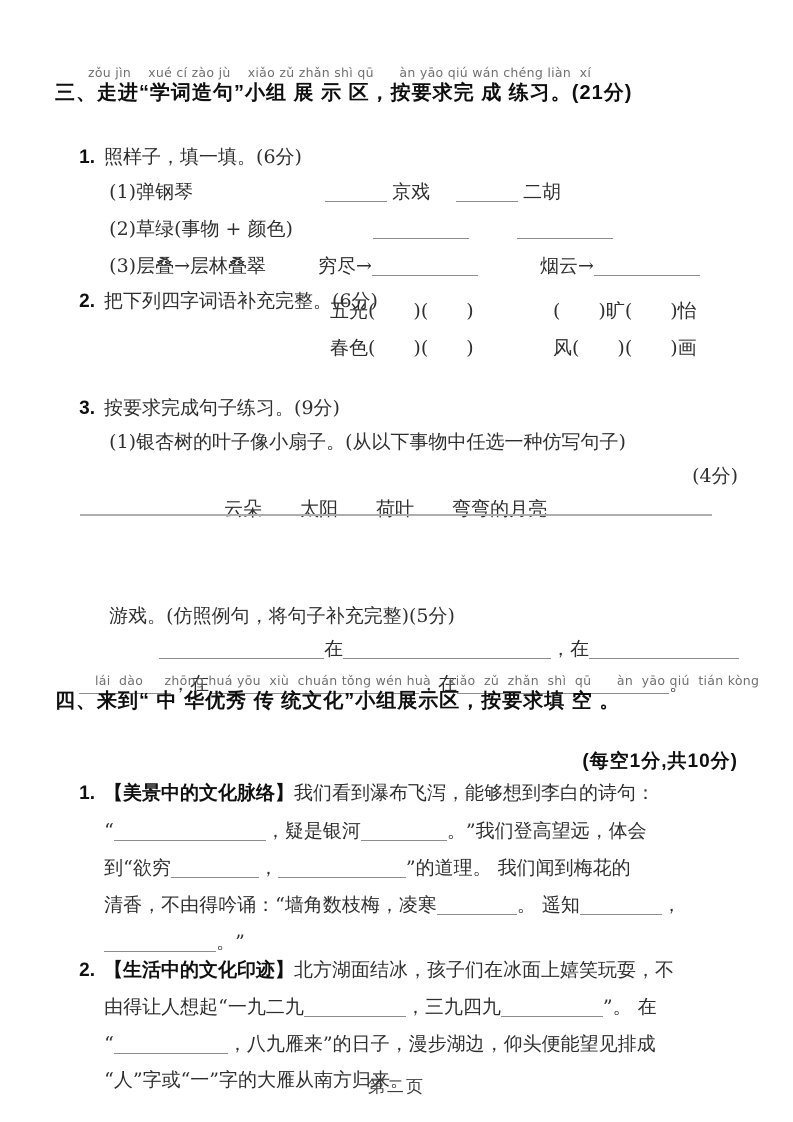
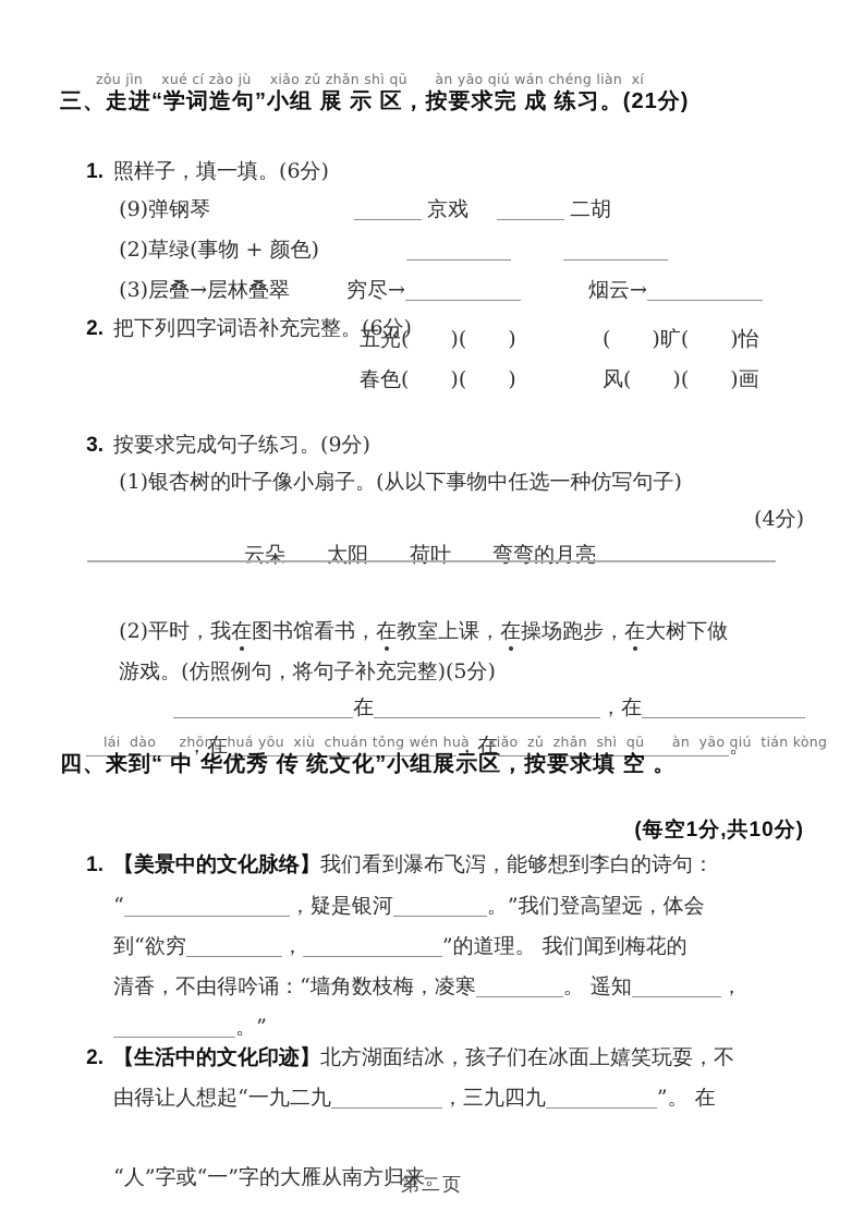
  zǒu jìn xué cí zào jù xiǎo zǔ zhǎn shì qū àn yāo qiú wán chéng liàn xí
  三、走进“学词造句”小组 展 示 区，按要求完 成 练习。(21分)
  1. 照样子，填一填。(6分)
- (1)弹钢琴 京戏 二胡
+ (9)弹钢琴 京戏 二胡
  (2)草绿(事物 + 颜色)
  (3)层叠→层林叠翠 穷尽→ 烟云→
  2. 把下列四字词语补充完整。(6分)
  五光( )( )
  ( )旷( )怡
  春色( )( )
  风( )( )画
  3. 按要求完成句子练习。(9分)
  (1)银杏树的叶子像小扇子。(从以下事物中任选一种仿写句子)
  (4分)
  云朵 太阳 荷叶 弯弯的月亮
+ (2)平时，我在图书馆看书，在教室上课，在操场跑步，在大树下做
  游戏。(仿照例句，将句子补充完整)(5分)
  在 ，在
  ，在 ，在 。
  lái dào zhōng huá yōu xiù chuán tǒng wén huà xiǎo zǔ zhǎn shì qū àn yāo qiú tián kòng
  四、来到“ 中 华优秀 传 统文化”小组展示区，按要求填 空 。
  (每空1分,共10分)
  1. 【美景中的文化脉络】我们看到瀑布飞泻，能够想到李白的诗句：
  “ ，疑是银河 。”我们登高望远，体会
  到“欲穷 ， ”的道理。 我们闻到梅花的
  清香，不由得吟诵：“墙角数枝梅，凌寒 。 遥知 ，
  。”
  2. 【生活中的文化印迹】北方湖面结冰，孩子们在冰面上嬉笑玩耍，不
  由得让人想起“一九二九 ，三九四九 ”。 在
- “ ，八九雁来”的日子，漫步湖边，仰头便能望见排成
  “人”字或“一”字的大雁从南方归来。
  第二页
